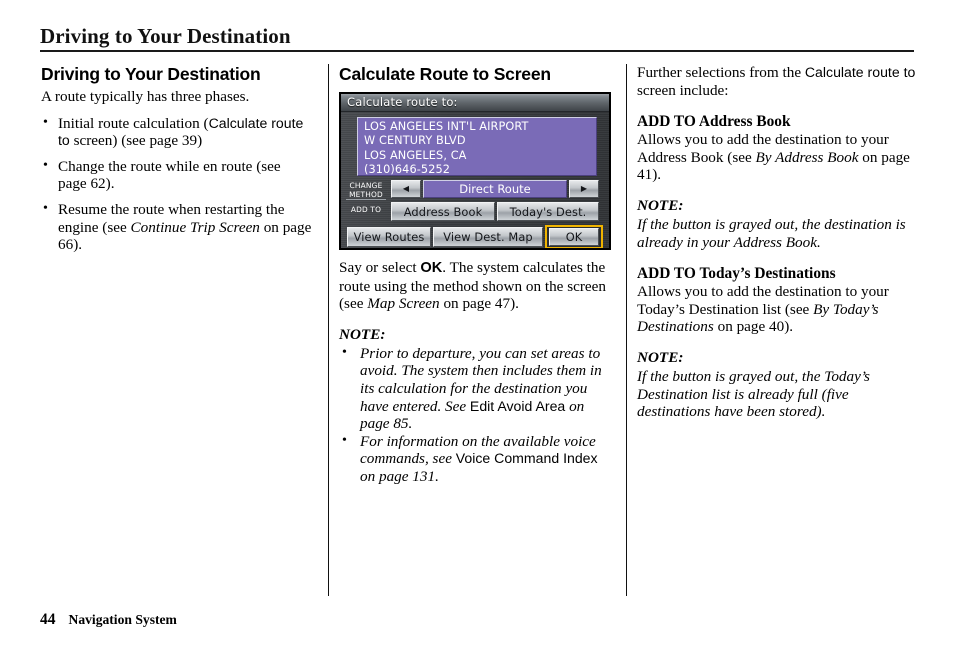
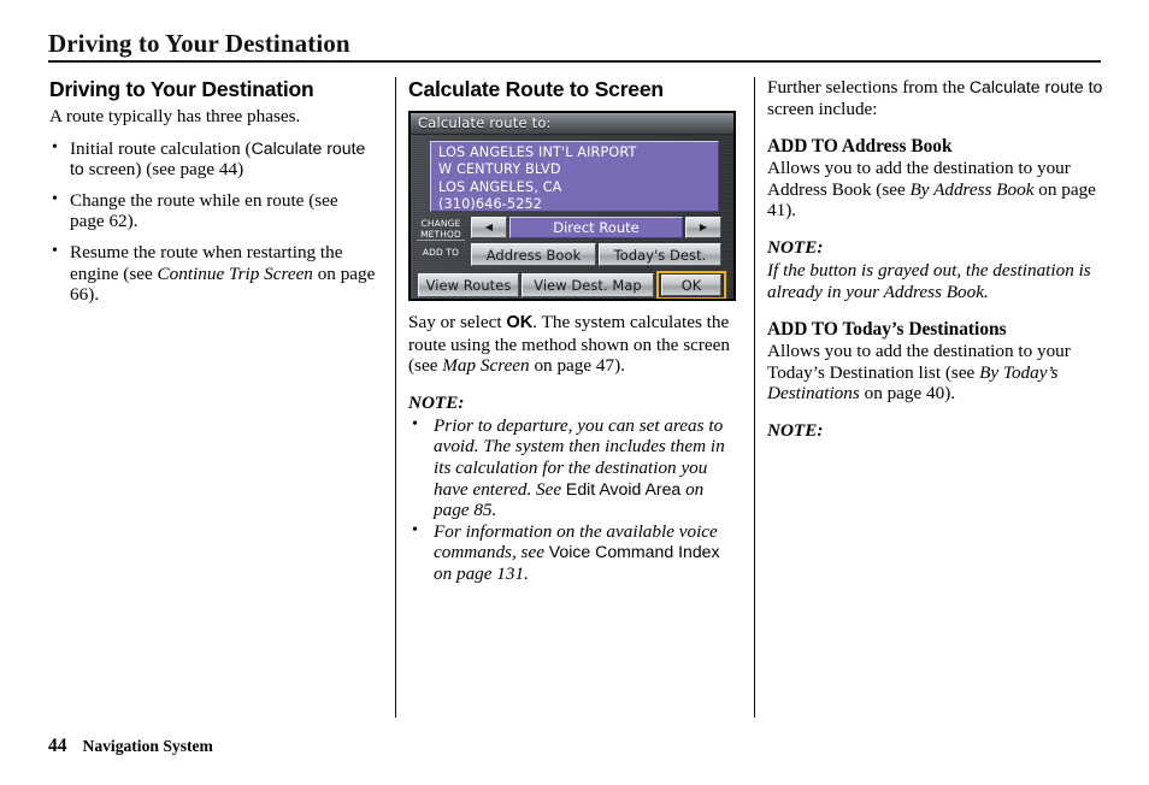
  Driving to Your Destination
  Driving to Your Destination
  A route typically has three phases.
- Initial route calculation (Calculate route to screen) (see page 39)
+ Initial route calculation (Calculate route to screen) (see page 44)
  Change the route while en route (see page 62).
  Resume the route when restarting the engine (see Continue Trip Screen on page 66).
  Calculate Route to Screen
  Calculate route to:
  LOS ANGELES INT'L AIRPORT
  W CENTURY BLVD
  LOS ANGELES, CA
  (310)646-5252
  CHANGE METHOD
  ADD TO
  ◀
  Direct Route
  ▶
  Address Book
  Today's Dest.
  View Routes
  View Dest. Map
  OK
  Say or select OK. The system calculates the route using the method shown on the screen (see Map Screen on page 47).
  NOTE:
  Prior to departure, you can set areas to avoid. The system then includes them in its calculation for the destination you have entered. See Edit Avoid Area on page 85.
  For information on the available voice commands, see Voice Command Index on page 131.
  Further selections from the Calculate route to screen include:
  ADD TO Address Book
  Allows you to add the destination to your Address Book (see By Address Book on page 41).
  NOTE:
  If the button is grayed out, the destination is already in your Address Book.
  ADD TO Today’s Destinations
  Allows you to add the destination to your Today’s Destination list (see By Today’s Destinations on page 40).
  NOTE:
- If the button is grayed out, the Today’s Destination list is already full (five destinations have been stored).
  44
  Navigation System
